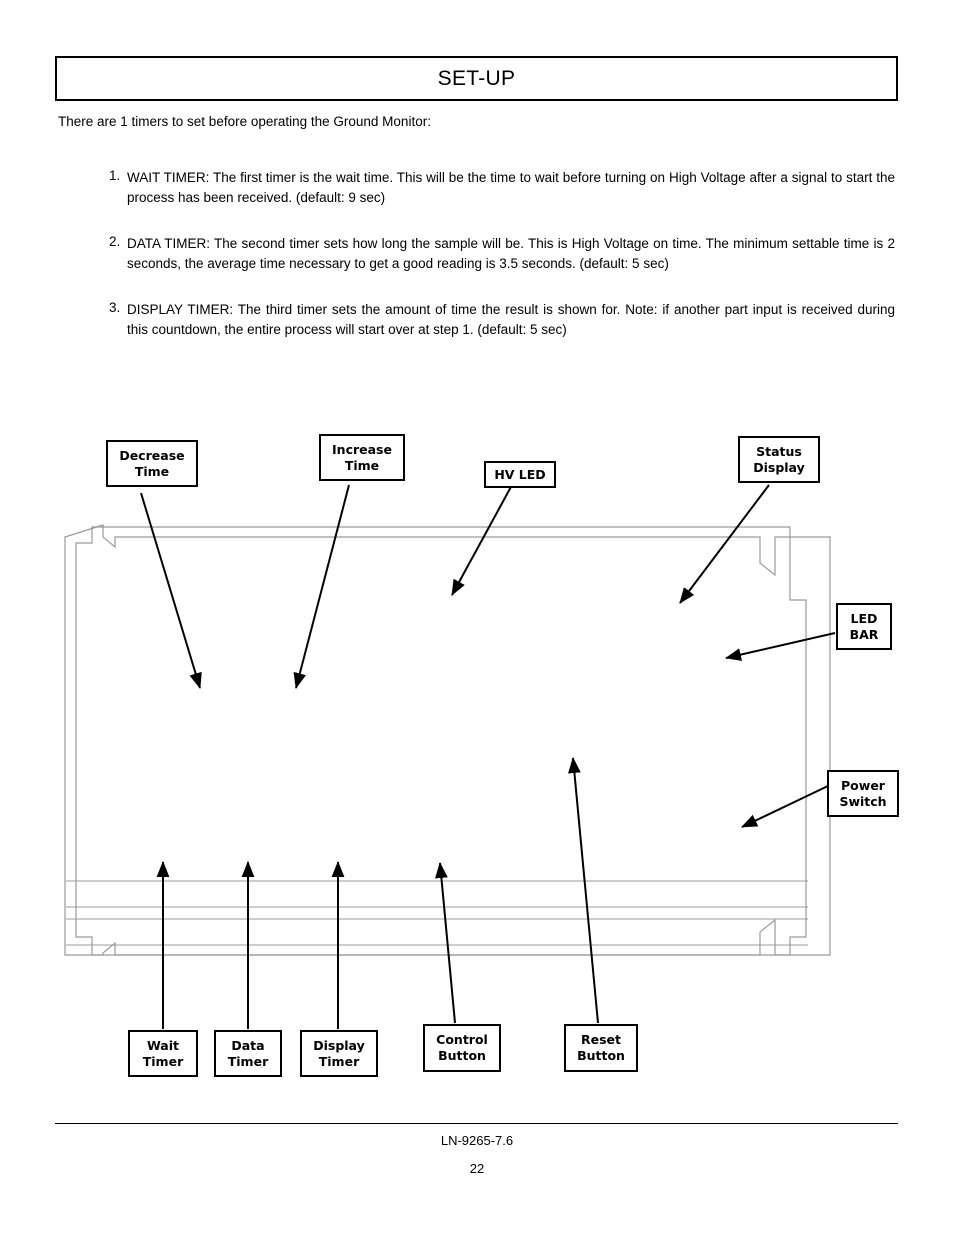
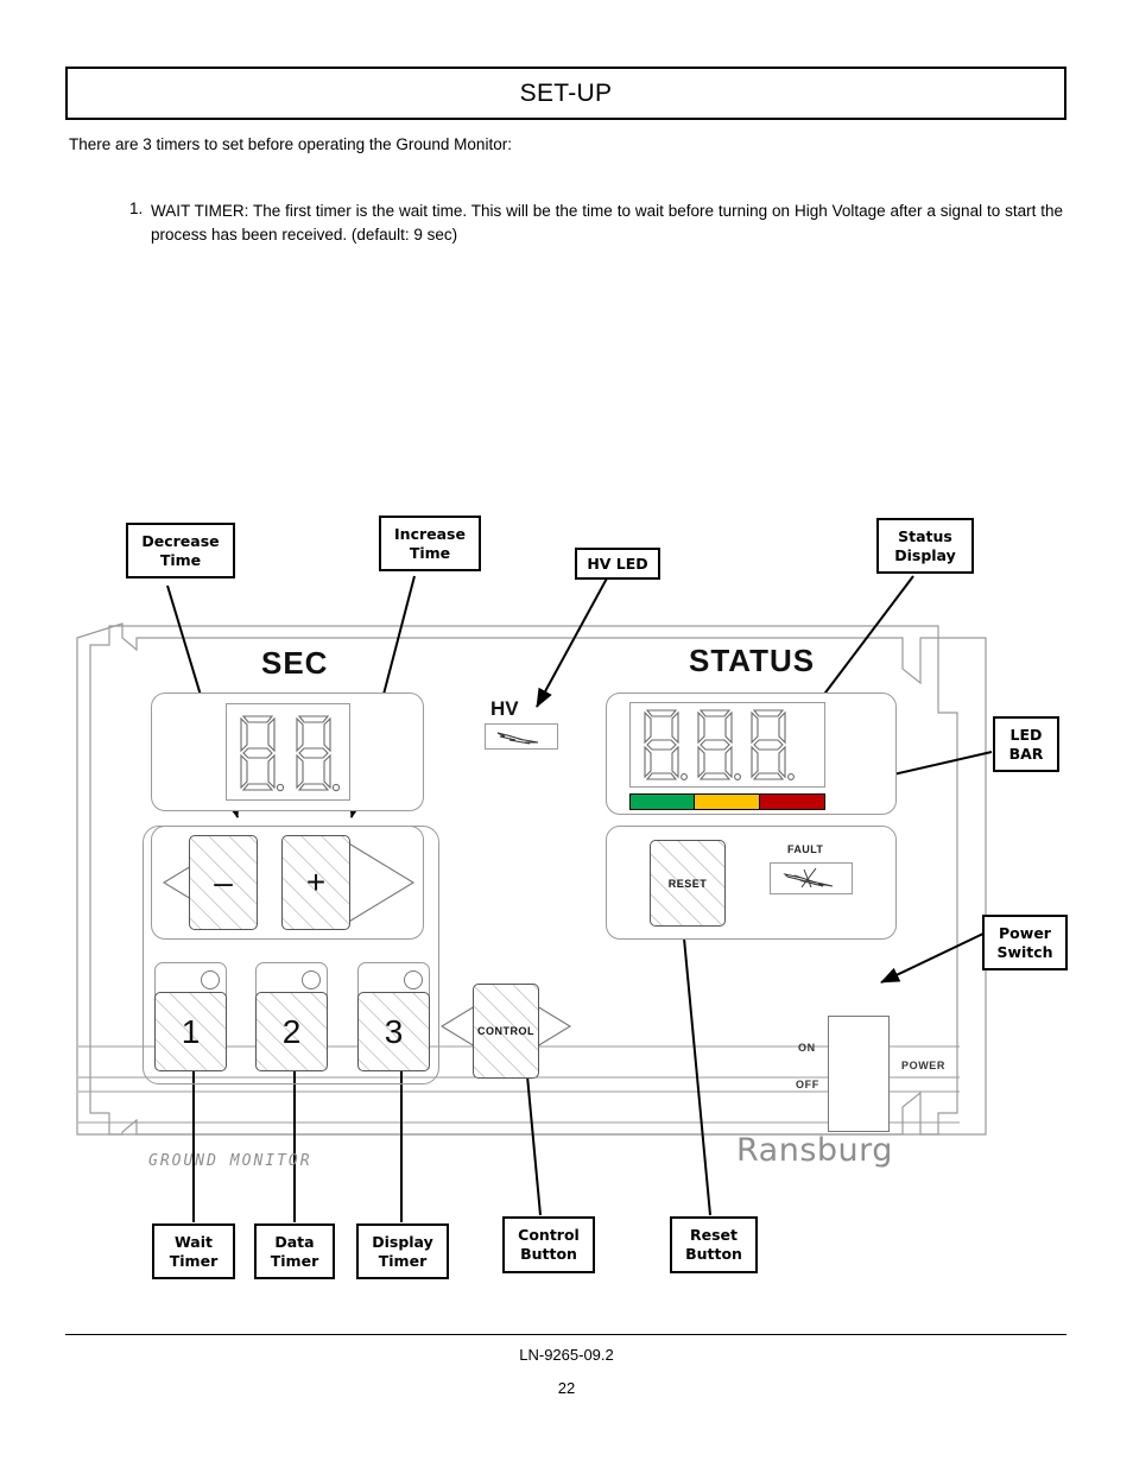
  SET-UP
- There are 1 timers to set before operating the Ground Monitor:
+ There are 3 timers to set before operating the Ground Monitor:
  1.
  WAIT TIMER: The first timer is the wait time. This will be the time to wait before turning on High Voltage after a signal to start the process has been received. (default: 9 sec)
- 2.
- DATA TIMER: The second timer sets how long the sample will be. This is High Voltage on time. The minimum settable time is 2 seconds, the average time necessary to get a good reading is 3.5 seconds. (default: 5 sec)
- 3.
- DISPLAY TIMER: The third timer sets the amount of time the result is shown for. Note: if another part input is received during this countdown, the entire process will start over at step 1. (default: 5 sec)
  Decrease
  Time
  Increase
  Time
  HV LED
  Status
  Display
  LED
  BAR
  Power
  Switch
  Wait
  Timer
  Data
  Timer
  Display
  Timer
  Control
  Button
  Reset
  Button
+ SEC
+ STATUS
+ HV
+ –
+ +
+ RESET
+ FAULT
+ 1
+ 2
+ 3
+ CONTROL
+ ON
+ OFF
+ POWER
+ Ransburg
+ GROUND MONITOR
- LN-9265-7.6
+ LN-9265-09.2
  22
